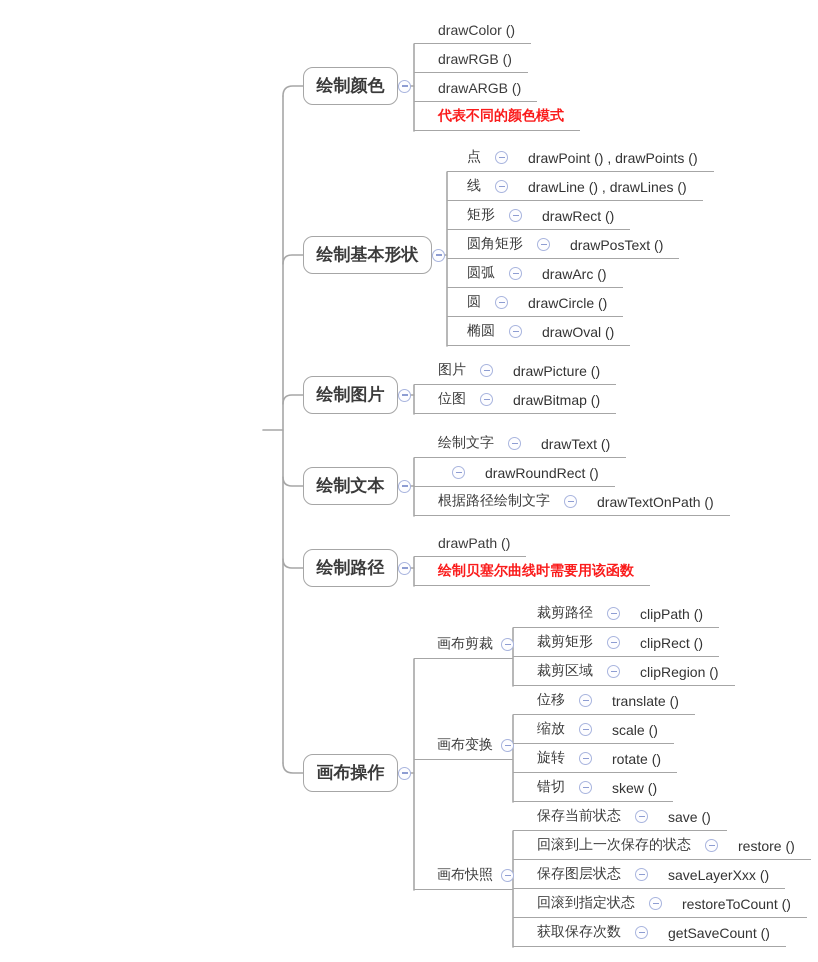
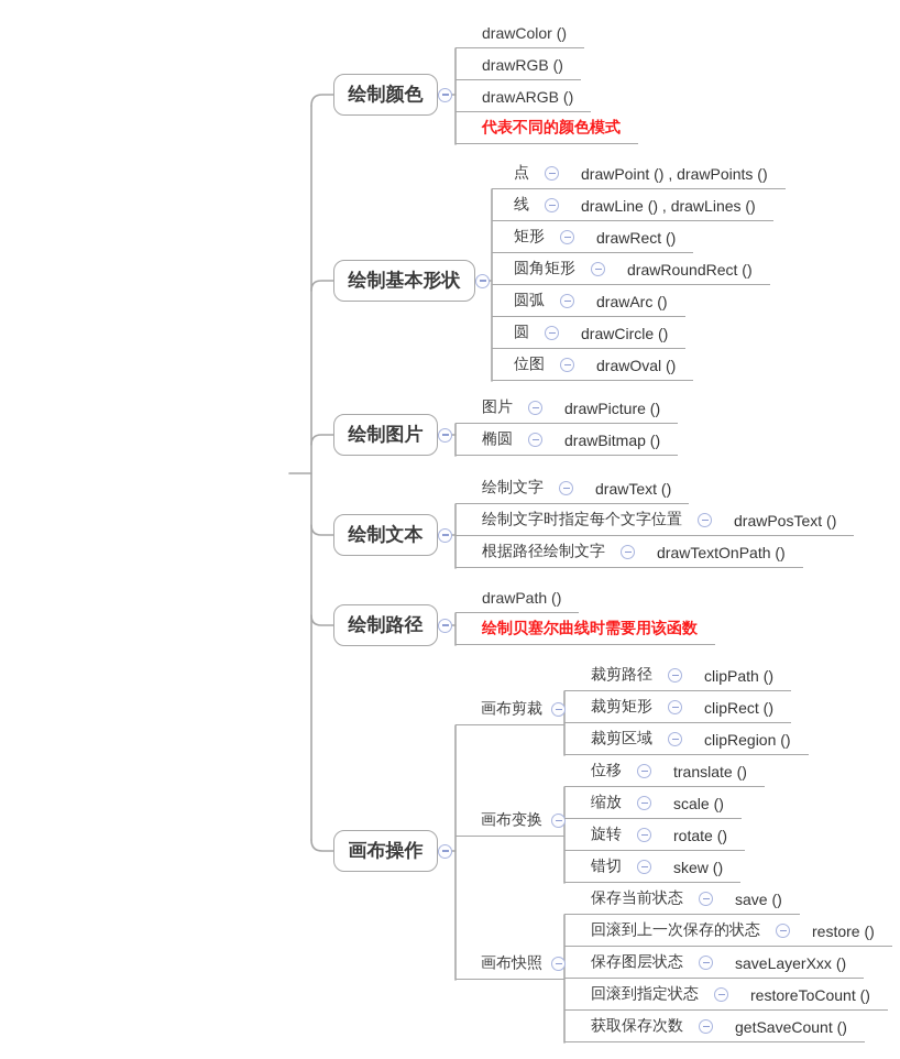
  绘制颜色
  drawColor ()
  drawRGB ()
  drawARGB ()
  代表不同的颜色模式
  绘制基本形状
  点
  drawPoint () , drawPoints ()
  线
  drawLine () , drawLines ()
  矩形
  drawRect ()
  圆角矩形
- drawPosText ()
+ drawRoundRect ()
  圆弧
  drawArc ()
  圆
  drawCircle ()
- 椭圆
+ 位图
  drawOval ()
  绘制图片
  图片
  drawPicture ()
- 位图
+ 椭圆
  drawBitmap ()
  绘制文本
  绘制文字
  drawText ()
+ 绘制文字时指定每个文字位置
- drawRoundRect ()
+ drawPosText ()
  根据路径绘制文字
  drawTextOnPath ()
  绘制路径
  drawPath ()
  绘制贝塞尔曲线时需要用该函数
  画布操作
  画布剪裁
  裁剪路径
  clipPath ()
  裁剪矩形
  clipRect ()
  裁剪区域
  clipRegion ()
  画布变换
  位移
  translate ()
  缩放
  scale ()
  旋转
  rotate ()
  错切
  skew ()
  画布快照
  保存当前状态
  save ()
  回滚到上一次保存的状态
  restore ()
  保存图层状态
  saveLayerXxx ()
  回滚到指定状态
  restoreToCount ()
  获取保存次数
  getSaveCount ()
